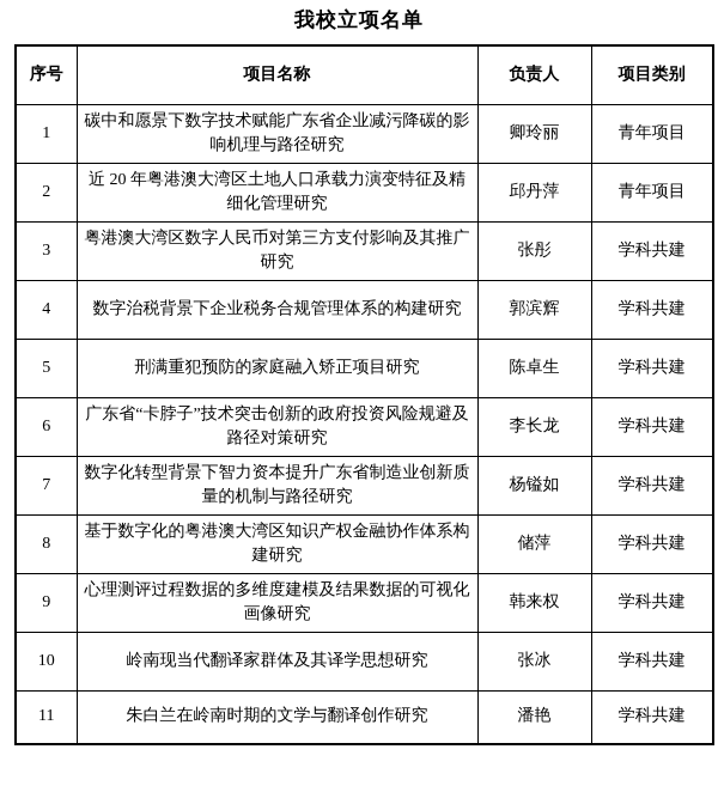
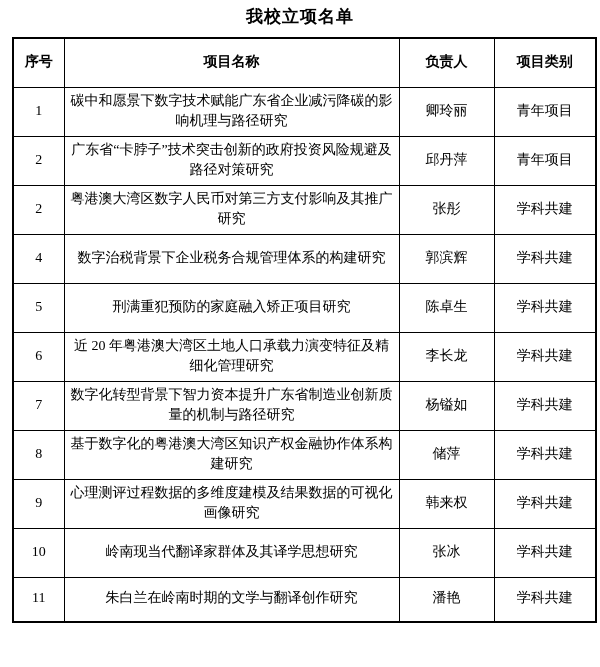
  我校立项名单
  序号	项目名称	负责人	项目类别
  1	碳中和愿景下数字技术赋能广东省企业减污降碳的影响机理与路径研究	卿玲丽	青年项目
- 2	近 20 年粤港澳大湾区土地人口承载力演变特征及精细化管理研究	邱丹萍	青年项目
+ 2	广东省“卡脖子”技术突击创新的政府投资风险规避及路径对策研究	邱丹萍	青年项目
- 3	粤港澳大湾区数字人民币对第三方支付影响及其推广研究	张彤	学科共建
+ 2	粤港澳大湾区数字人民币对第三方支付影响及其推广研究	张彤	学科共建
  4	数字治税背景下企业税务合规管理体系的构建研究	郭滨辉	学科共建
  5	刑满重犯预防的家庭融入矫正项目研究	陈卓生	学科共建
- 6	广东省“卡脖子”技术突击创新的政府投资风险规避及路径对策研究	李长龙	学科共建
+ 6	近 20 年粤港澳大湾区土地人口承载力演变特征及精细化管理研究	李长龙	学科共建
  7	数字化转型背景下智力资本提升广东省制造业创新质量的机制与路径研究	杨镒如	学科共建
  8	基于数字化的粤港澳大湾区知识产权金融协作体系构建研究	储萍	学科共建
  9	心理测评过程数据的多维度建模及结果数据的可视化画像研究	韩来权	学科共建
  10	岭南现当代翻译家群体及其译学思想研究	张冰	学科共建
  11	朱白兰在岭南时期的文学与翻译创作研究	潘艳	学科共建
